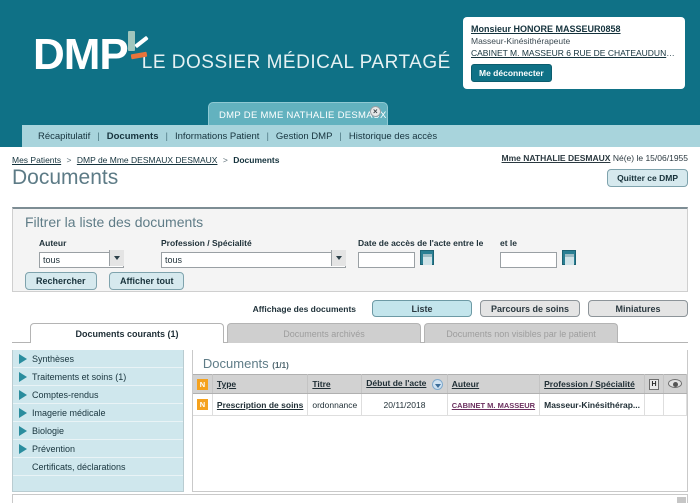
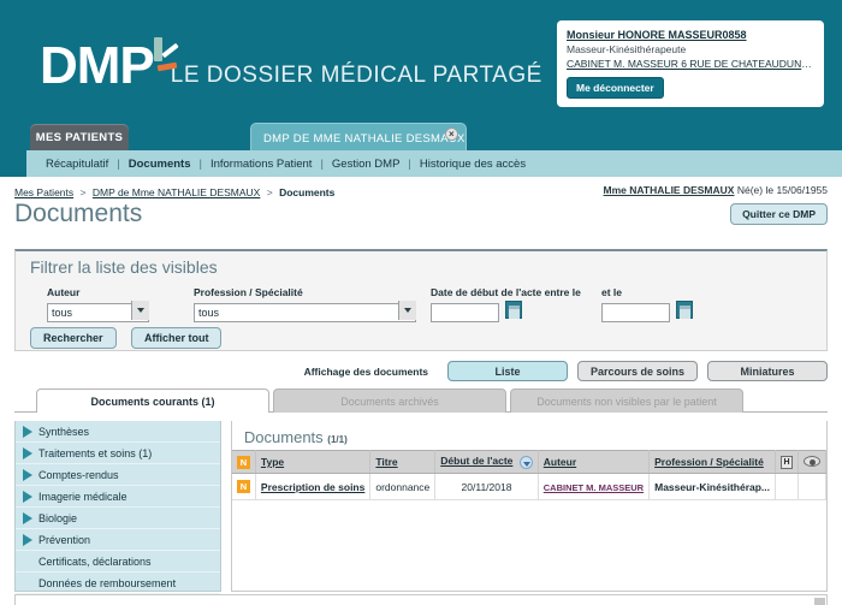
  DMP
  LE DOSSIER MÉDICAL PARTAGÉ
  Monsieur HONORE MASSEUR0858
  Masseur-Kinésithérapeute
  CABINET M. MASSEUR 6 RUE DE CHATEAUDUN 75
  Me déconnecter
+ MES PATIENTS
  DMP DE MME NATHALIE DESMAX
  ×
  Récapitulatif
  |
  Documents
  |
  Informations Patient
  |
  Gestion DMP
  |
  Historique des accès
- Mes Patients > DMP de Mme DESMAUX DESMAUX > Documents
+ Mes Patients > DMP de Mme NATHALIE DESMAUX > Documents
  Documents
  Mme NATHALIE DESMAUX Né(e) le 15/06/1955
  Quitter ce DMP
- Filtrer la liste des documents
+ Filtrer la liste des visibles
  Auteur
  tous
  Profession / Spécialité
  tous
- Date de accès de l'acte entre le
+ Date de début de l'acte entre le
  et le
  Rechercher Afficher tout
  Affichage des documents
  Liste
  Parcours de soins
  Miniatures
  Documents courants (1)
  Documents archivés
  Documents non visibles par le patient
  Synthèses
  Traitements et soins (1)
  Comptes-rendus
  Imagerie médicale
  Biologie
  Prévention
  Certificats, déclarations
+ Données de remboursement
  Documents (1/1)
  N	Type	Titre	Début de l'acte	Auteur	Profession / Spécialité
  N	Prescription de soins	ordonnance	20/11/2018	CABINET M. MASSEUR	Masseur-Kinésithérap...
